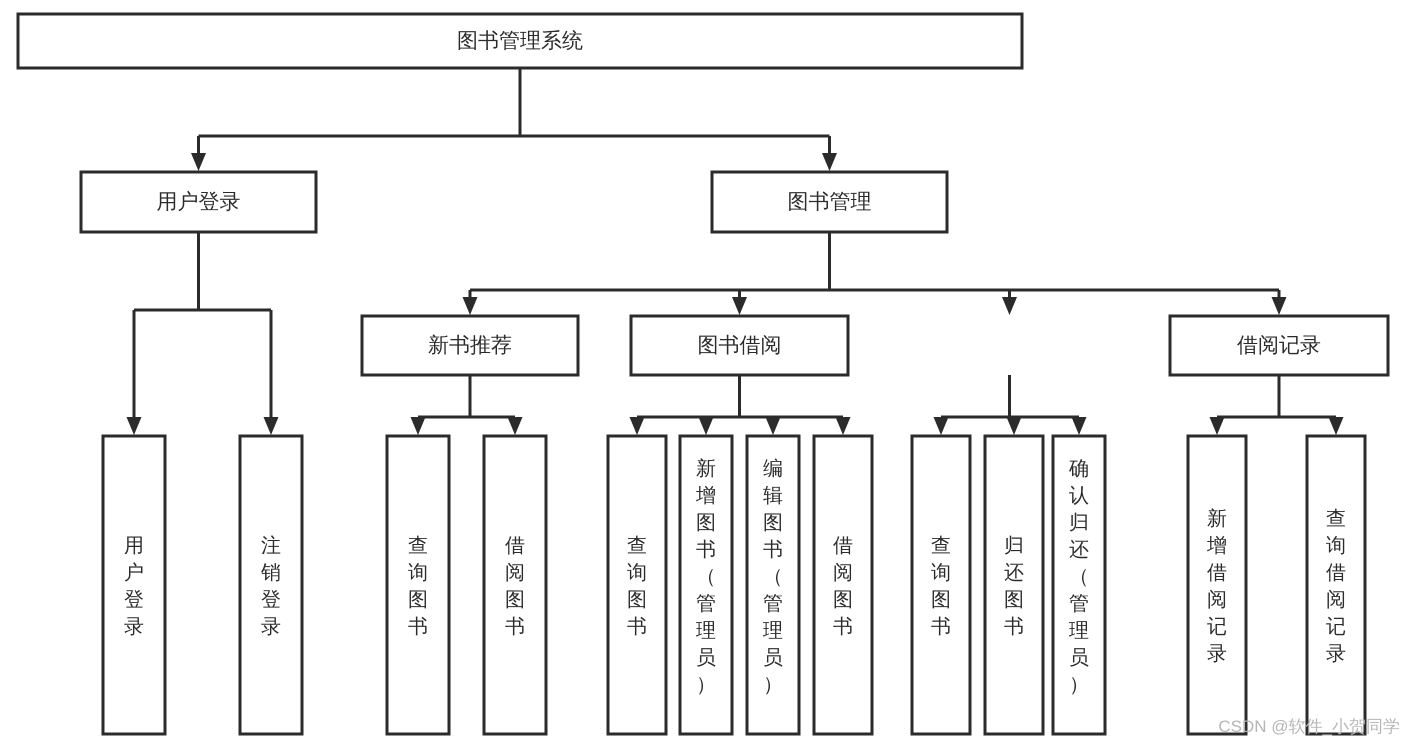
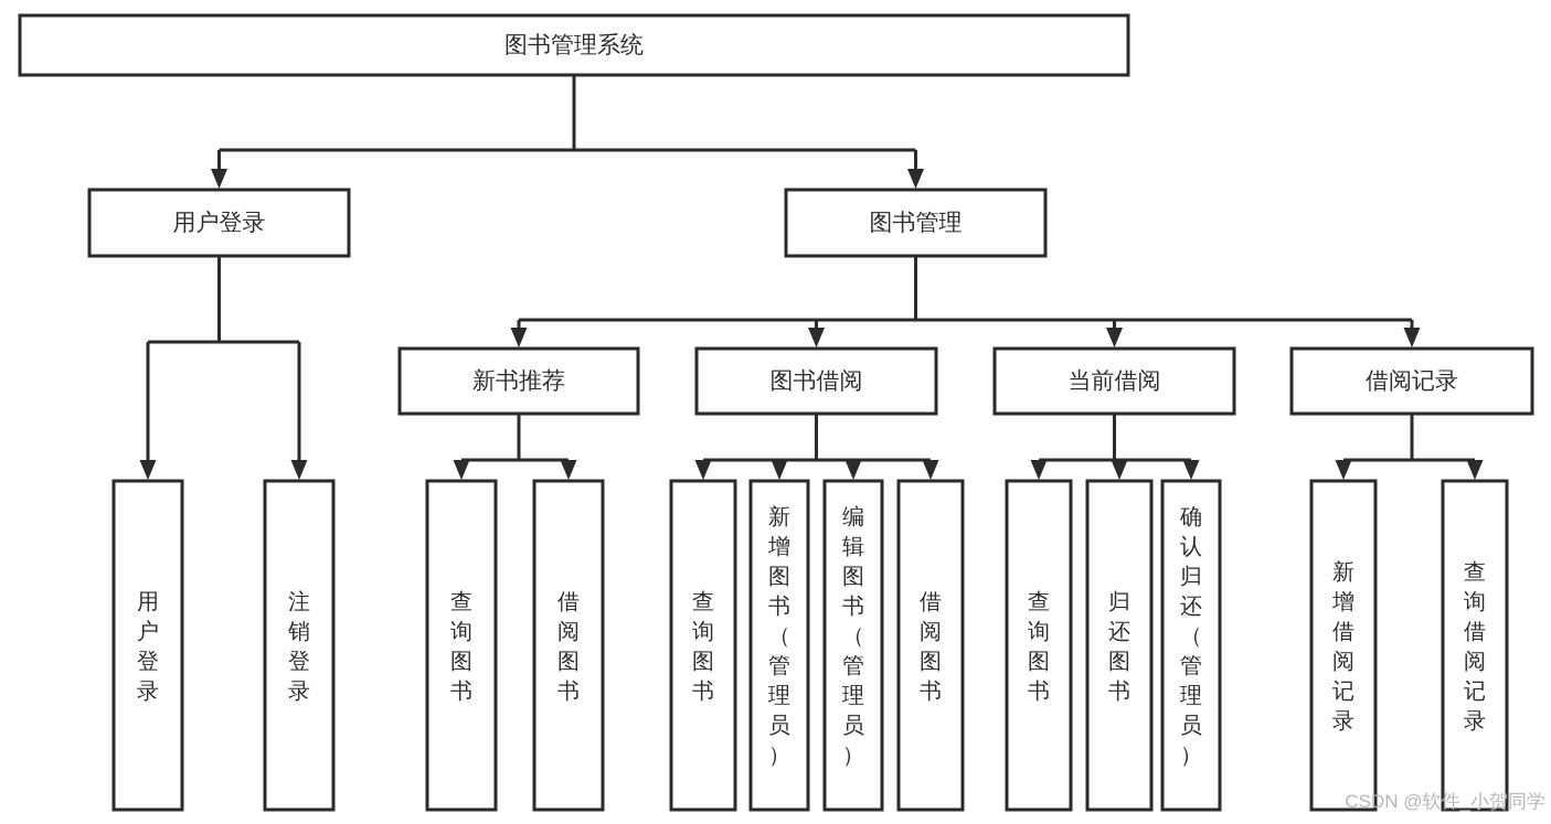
  图书管理系统
  用户登录
  图书管理
  新书推荐
  图书借阅
+ 当前借阅
  借阅记录
  用户登录
  注销登录
  查询图书
  借阅图书
  查询图书
  新增图书（管理员）
  编辑图书（管理员）
  借阅图书
  查询图书
  归还图书
  确认归还（管理员）
  新增借阅记录
  查询借阅记录
  CSDN @软件_小贺同学
